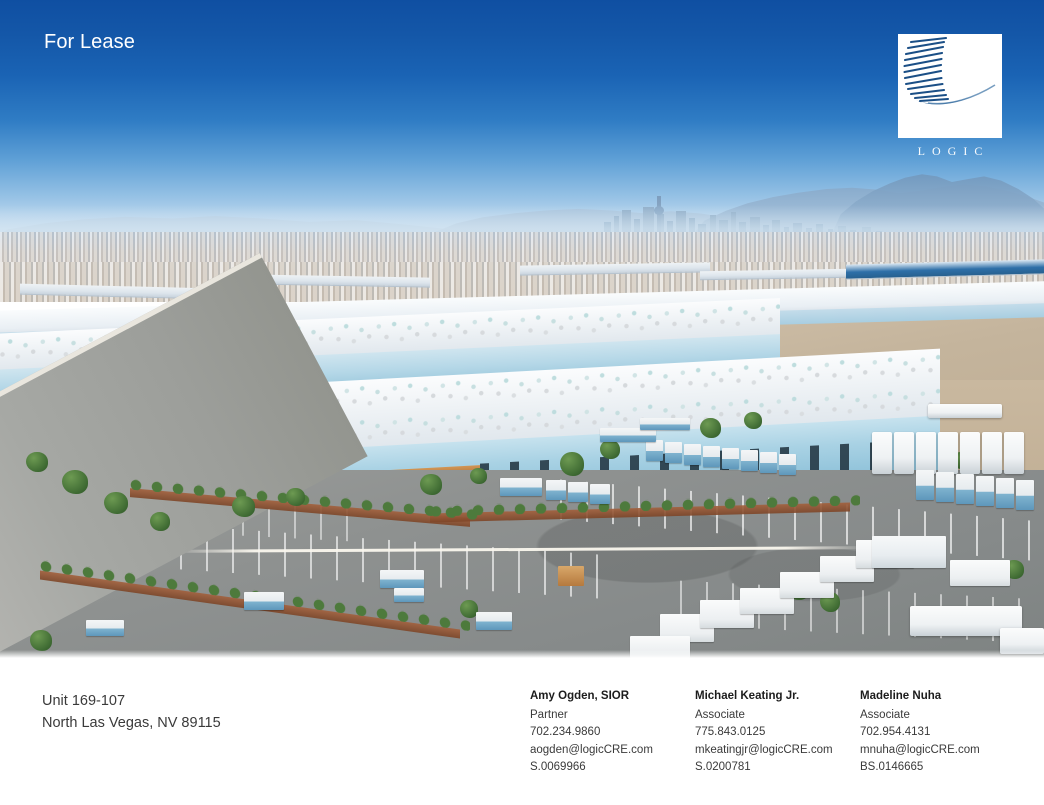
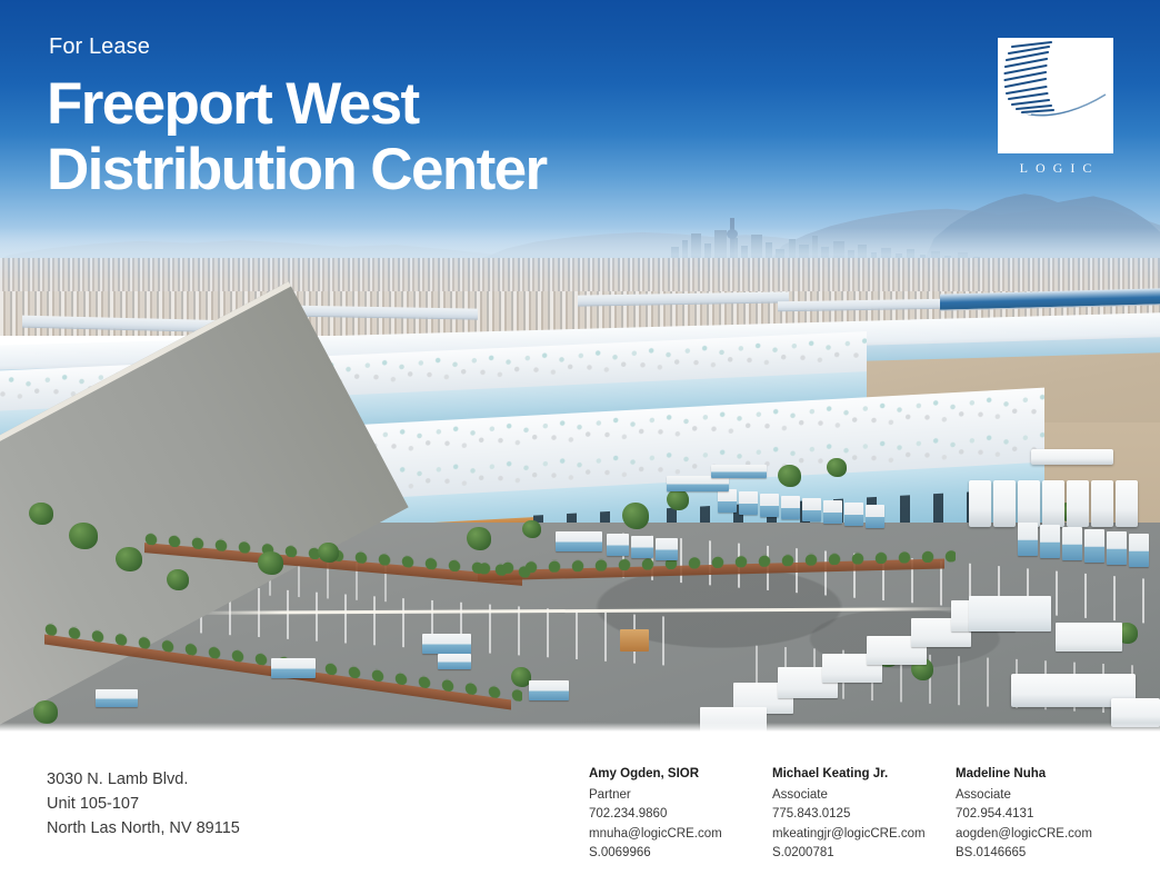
  For Lease
+ Freeport West
+ Distribution Center
  LOGIC
+ 3030 N. Lamb Blvd.
- Unit 169-107
+ Unit 105-107
- North Las Vegas, NV 89115
+ North Las North, NV 89115
  Amy Ogden, SIOR
  Partner
  702.234.9860
- aogden@logicCRE.com
+ mnuha@logicCRE.com
  S.0069966
  Michael Keating Jr.
  Associate
  775.843.0125
  mkeatingjr@logicCRE.com
  S.0200781
  Madeline Nuha
  Associate
  702.954.4131
- mnuha@logicCRE.com
+ aogden@logicCRE.com
  BS.0146665
